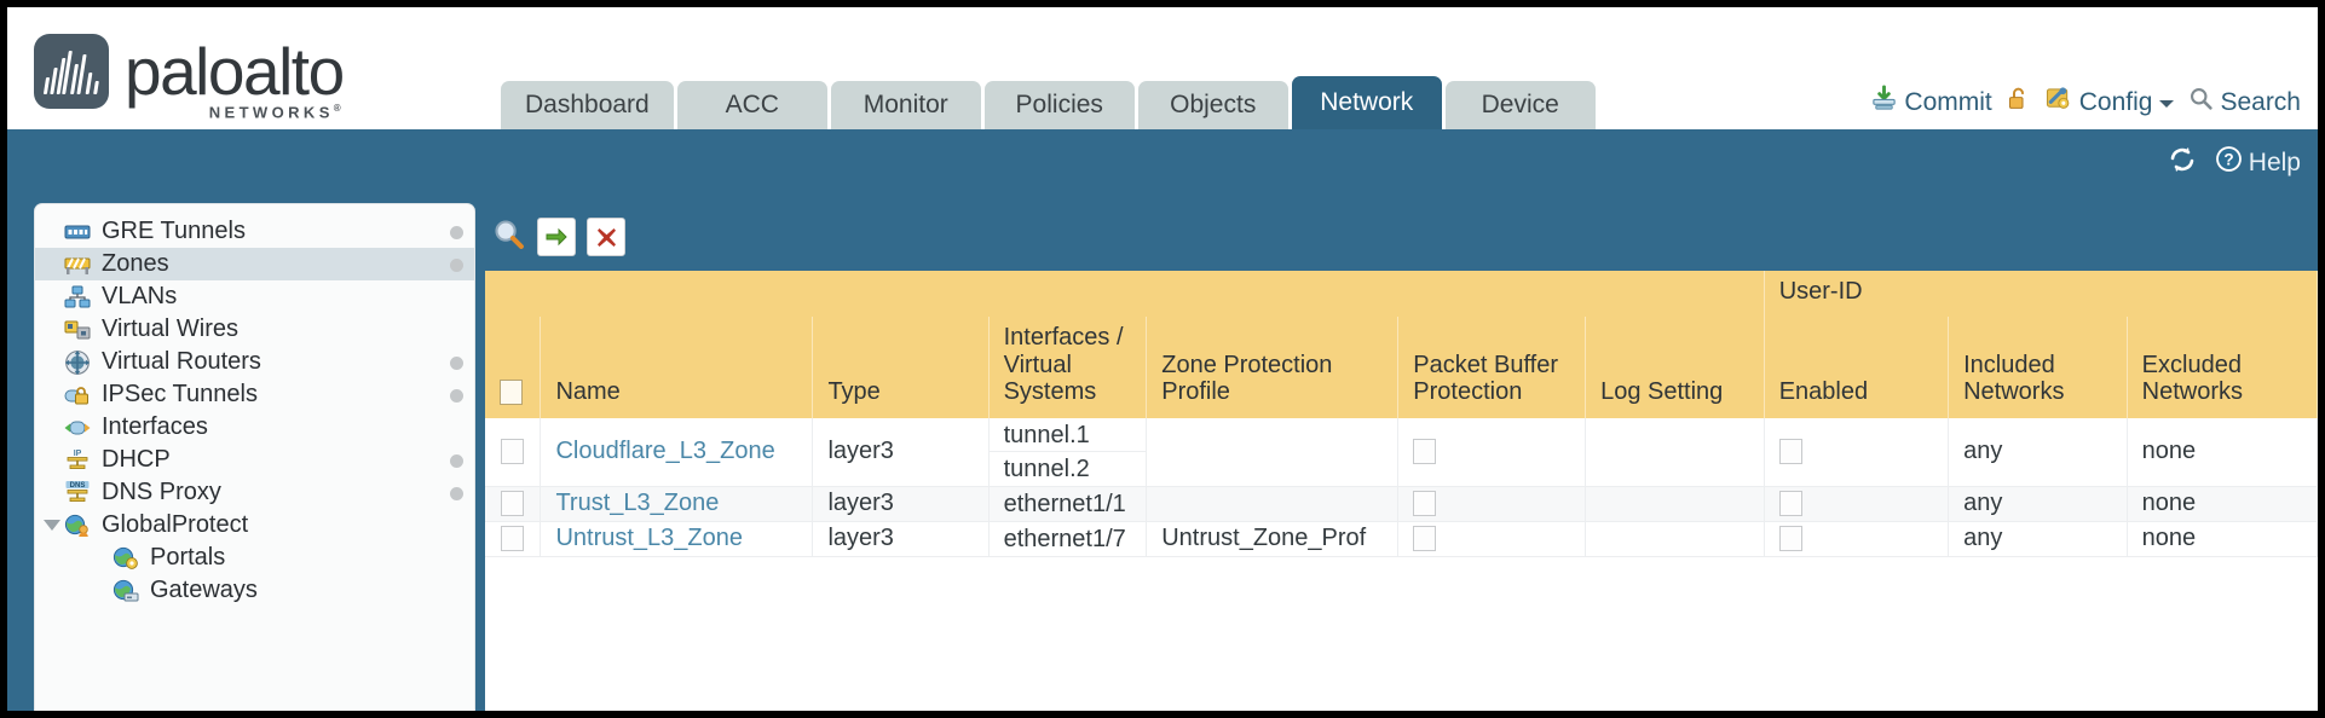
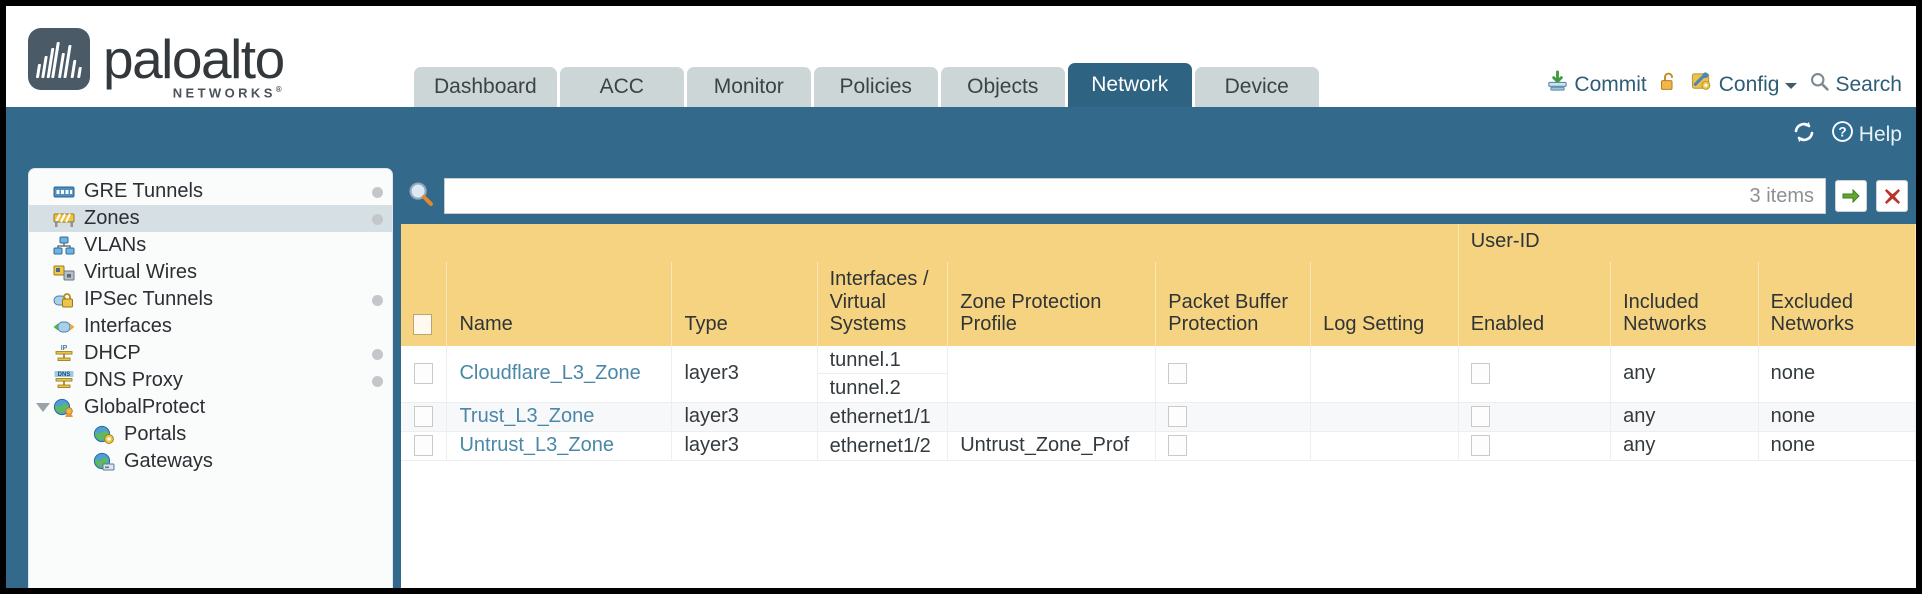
  paloalto
  NETWORKS®
  Dashboard
  ACC
  Monitor
  Policies
  Objects
  Network
  Device
  Commit
  Config
  Search
  ?
  Help
  GRE Tunnels
  Zones
  VLANs
  Virtual Wires
- Virtual Routers
  IPSec Tunnels
  Interfaces
  DHCP
  DNS Proxy
  GlobalProtect
  Portals
  Gateways
+ 3 items
  	User-ID
  	Name	Type	Interfaces / Virtual Systems	Zone Protection Profile	Packet Buffer Protection	Log Setting	Enabled	Included Networks	Excluded Networks
  	Cloudflare_L3_Zone	layer3	tunnel.1 tunnel.2					any	none
  	Trust_L3_Zone	layer3	ethernet1/1					any	none
- 	Untrust_L3_Zone	layer3	ethernet1/7	Untrust_Zone_Prof				any	none
+ 	Untrust_L3_Zone	layer3	ethernet1/2	Untrust_Zone_Prof				any	none
